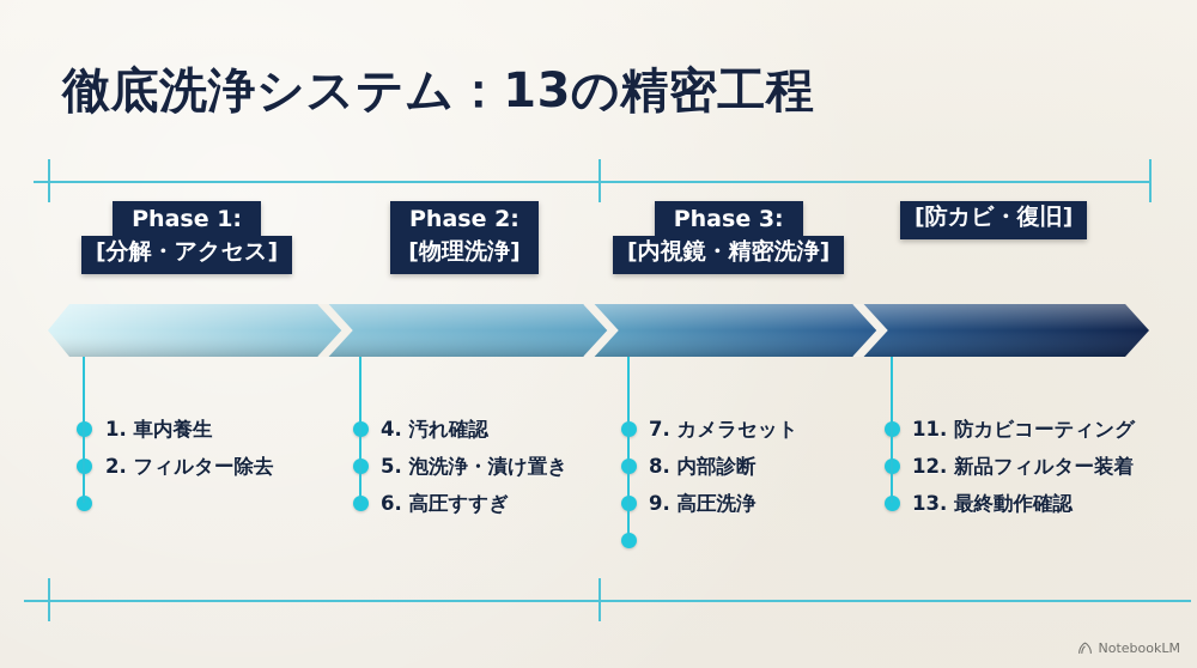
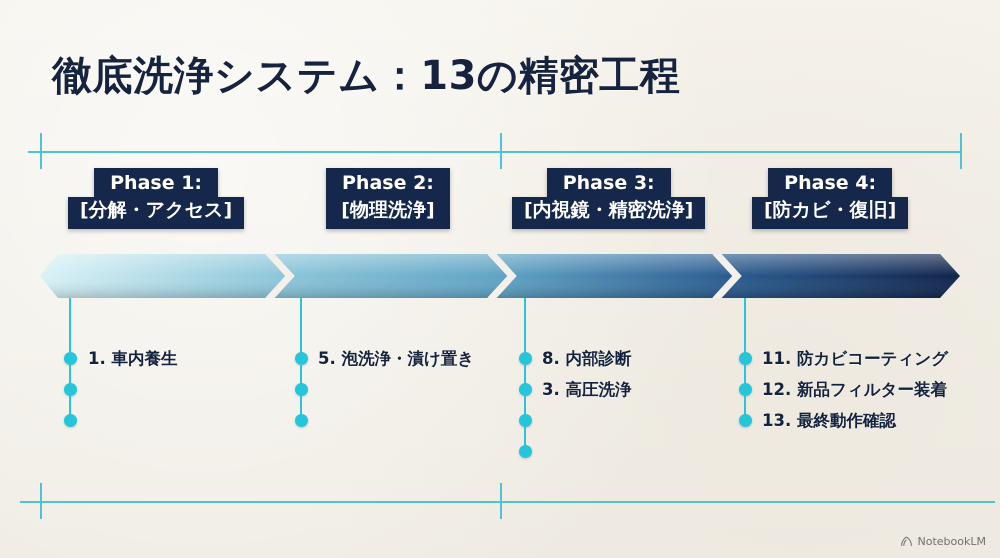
  徹底洗浄システム：13の精密工程
  Phase 1:
  [分解・アクセス]
  Phase 2:
  [物理洗浄]
  Phase 3:
  [内視鏡・精密洗浄]
+ Phase 4:
  [防カビ・復旧]
  1. 車内養生
- 2. フィルター除去
- 4. 汚れ確認
  5. 泡洗浄・漬け置き
- 6. 高圧すすぎ
- 7. カメラセット
  8. 内部診断
- 9. 高圧洗浄
+ 3. 高圧洗浄
  11. 防カビコーティング
  12. 新品フィルター装着
  13. 最終動作確認
  NotebookLM
